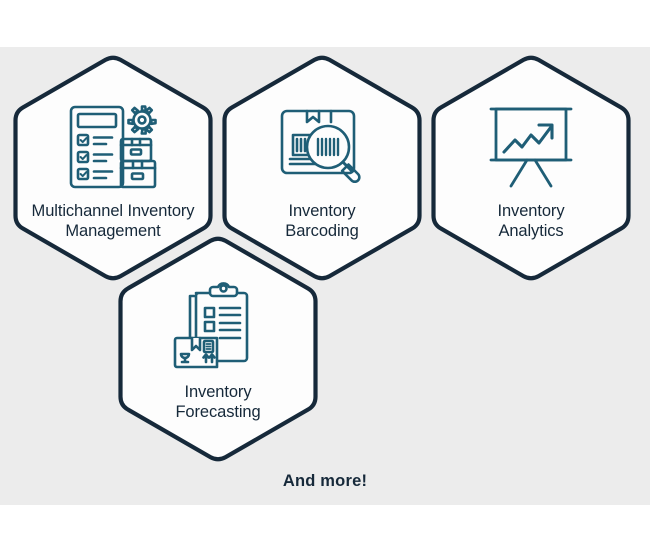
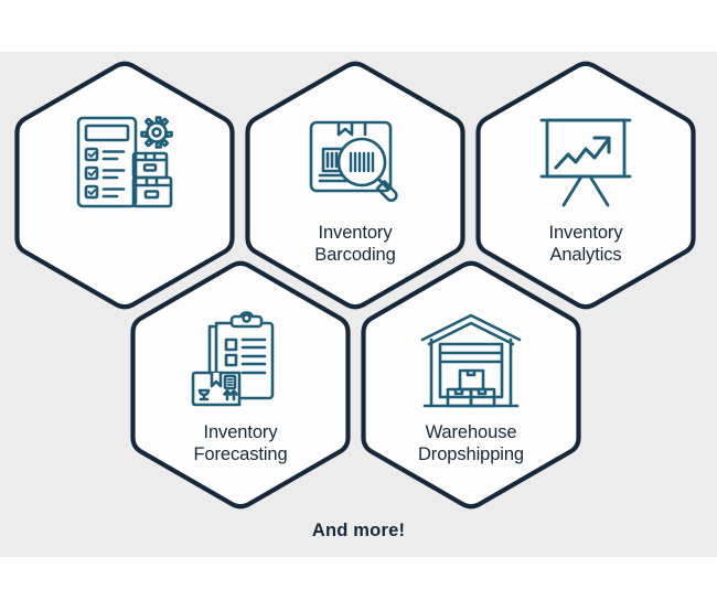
- Multichannel Inventory
- Management
  Inventory
  Barcoding
  Inventory
  Analytics
  Inventory
  Forecasting
+ Warehouse
+ Dropshipping
  And more!
